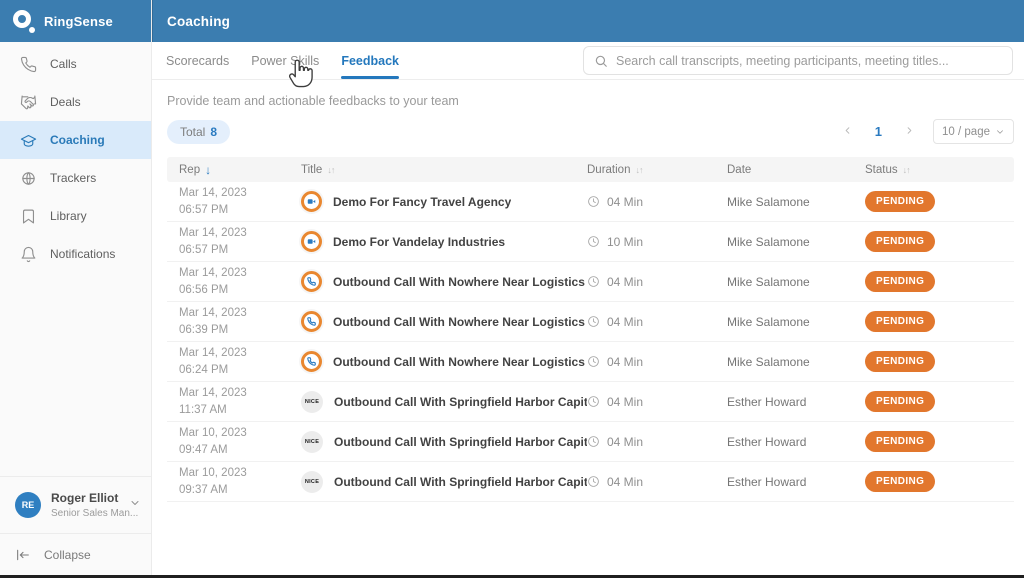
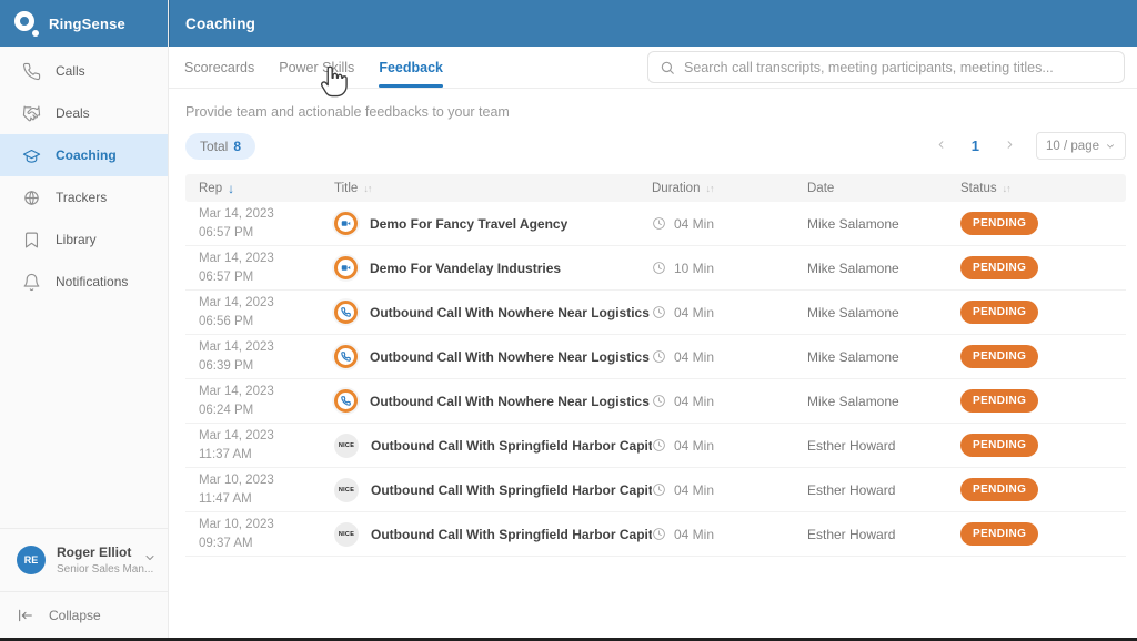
  RingSense
  Calls
  Deals
  Coaching
  Trackers
  Library
  Notifications
  RE
  Roger Elliot
  Senior Sales Man
  Collapse
  Coaching
  Scorecards
  Power Skills
  Feedback
  Search call transcripts, meeting participants, meeting titles...
  Provide team and actionable feedbacks to your team
  Total
  8
  1
  10 / page
  Rep
  ↓
  Title
  ↓↑
  Duration
  ↓↑
  Date
  Status
  ↓↑
  Mar 14, 2023
  06:57 PM
  Demo For Fancy Travel Agency
  04 Min
  Mike Salamone
  PENDING
  Mar 14, 2023
  06:57 PM
  Demo For Vandelay Industries
  10 Min
  Mike Salamone
  PENDING
  Mar 14, 2023
  06:56 PM
  Outbound Call With Nowhere Near Logistics
  04 Min
  Mike Salamone
  PENDING
  Mar 14, 2023
  06:39 PM
  Outbound Call With Nowhere Near Logistics
  04 Min
  Mike Salamone
  PENDING
  Mar 14, 2023
  06:24 PM
  Outbound Call With Nowhere Near Logistics
  04 Min
  Mike Salamone
  PENDING
  Mar 14, 2023
  11:37 AM
  Outbound Call With Springfield Harbor Capit
  04 Min
  Esther Howard
  PENDING
  Mar 10, 2023
- 09:47 AM
+ 11:47 AM
  Outbound Call With Springfield Harbor Capit
  04 Min
  Esther Howard
  PENDING
  Mar 10, 2023
  09:37 AM
  Outbound Call With Springfield Harbor Capit
  04 Min
  Esther Howard
  PENDING
